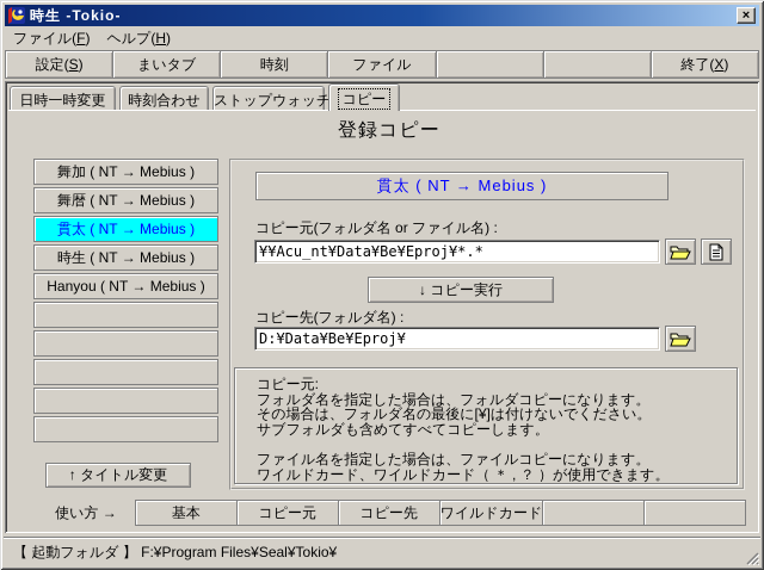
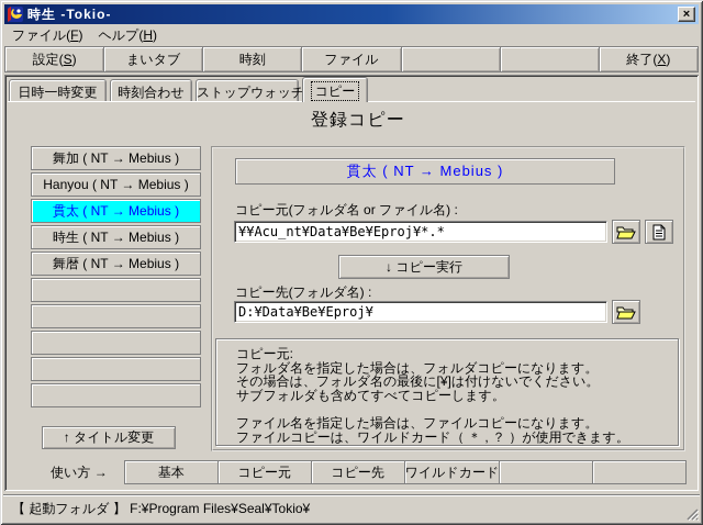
  時生 -Tokio-
  ×
  ファイル(F)
  ヘルプ(H)
  設定(
  S
  )
  まいタブ
  時刻
  ファイル
  終了(
  X
  )
  日時一時変更
  時刻合わせ
  ストップウォッチ
  コピー
  登録コピー
  舞加 ( NT → Mebius )
- 舞暦 ( NT → Mebius )
+ Hanyou ( NT → Mebius )
  貫太 ( NT → Mebius )
  時生 ( NT → Mebius )
- Hanyou ( NT → Mebius )
+ 舞暦 ( NT → Mebius )
  ↑ タイトル変更
  貫太 ( NT → Mebius )
  コピー元(フォルダ名 or ファイル名) :
  ¥¥Acu_nt¥Data¥Be¥Eproj¥*.*
  ↓ コピー実行
  コピー先(フォルダ名) :
  D:¥Data¥Be¥Eproj¥
  コピー元:
  フォルダ名を指定した場合は、フォルダコピーになります。
  その場合は、フォルダ名の最後に[¥]は付けないでください。
  サブフォルダも含めてすべてコピーします。
  ファイル名を指定した場合は、ファイルコピーになります。
- ワイルドカード、ワイルドカード（ ＊ , ？ ）が使用できます。
+ ファイルコピーは、ワイルドカード（ ＊ , ？ ）が使用できます。
  使い方 →
  基本
  コピー元
  コピー先
  ワイルドカード
  【 起動フォルダ 】 F:¥Program Files¥Seal¥Tokio¥
